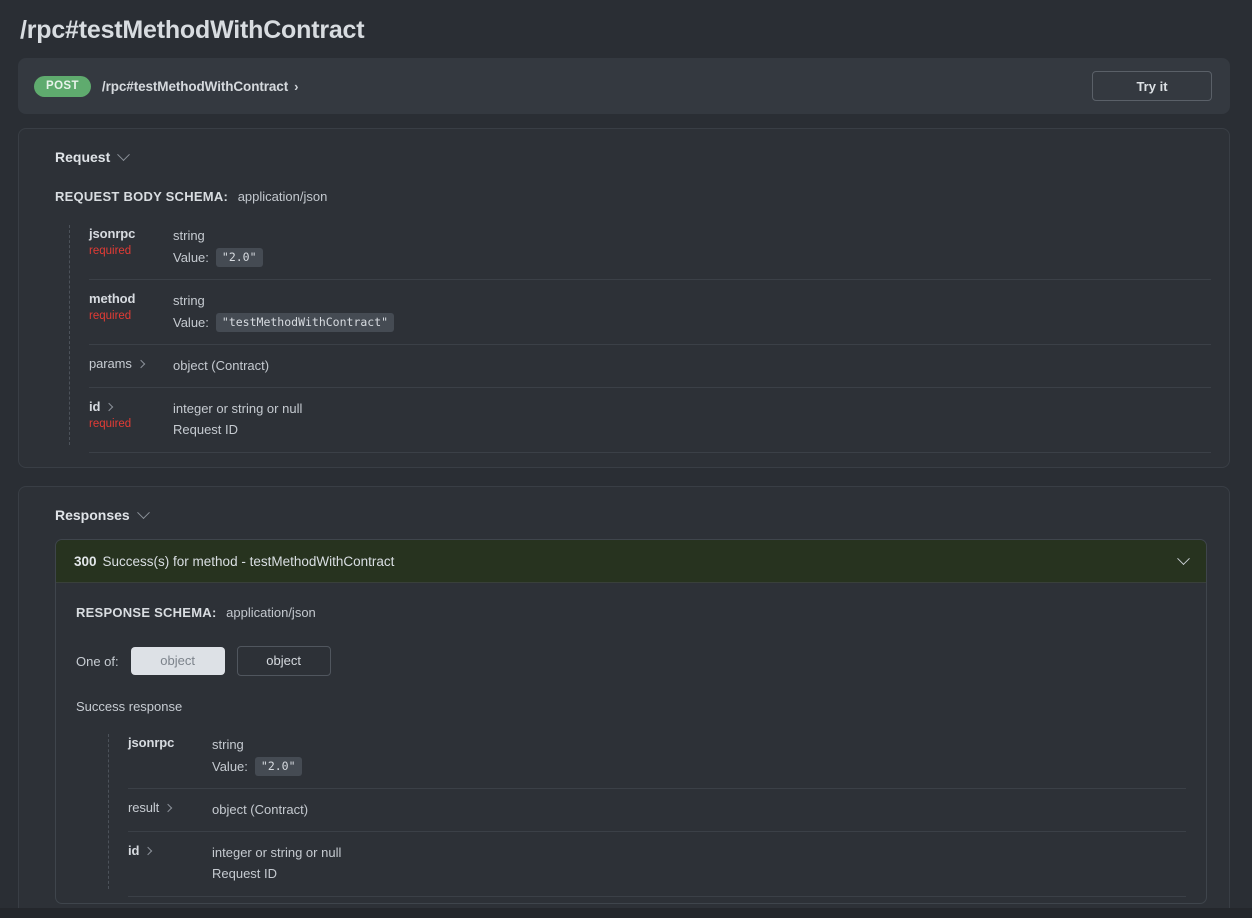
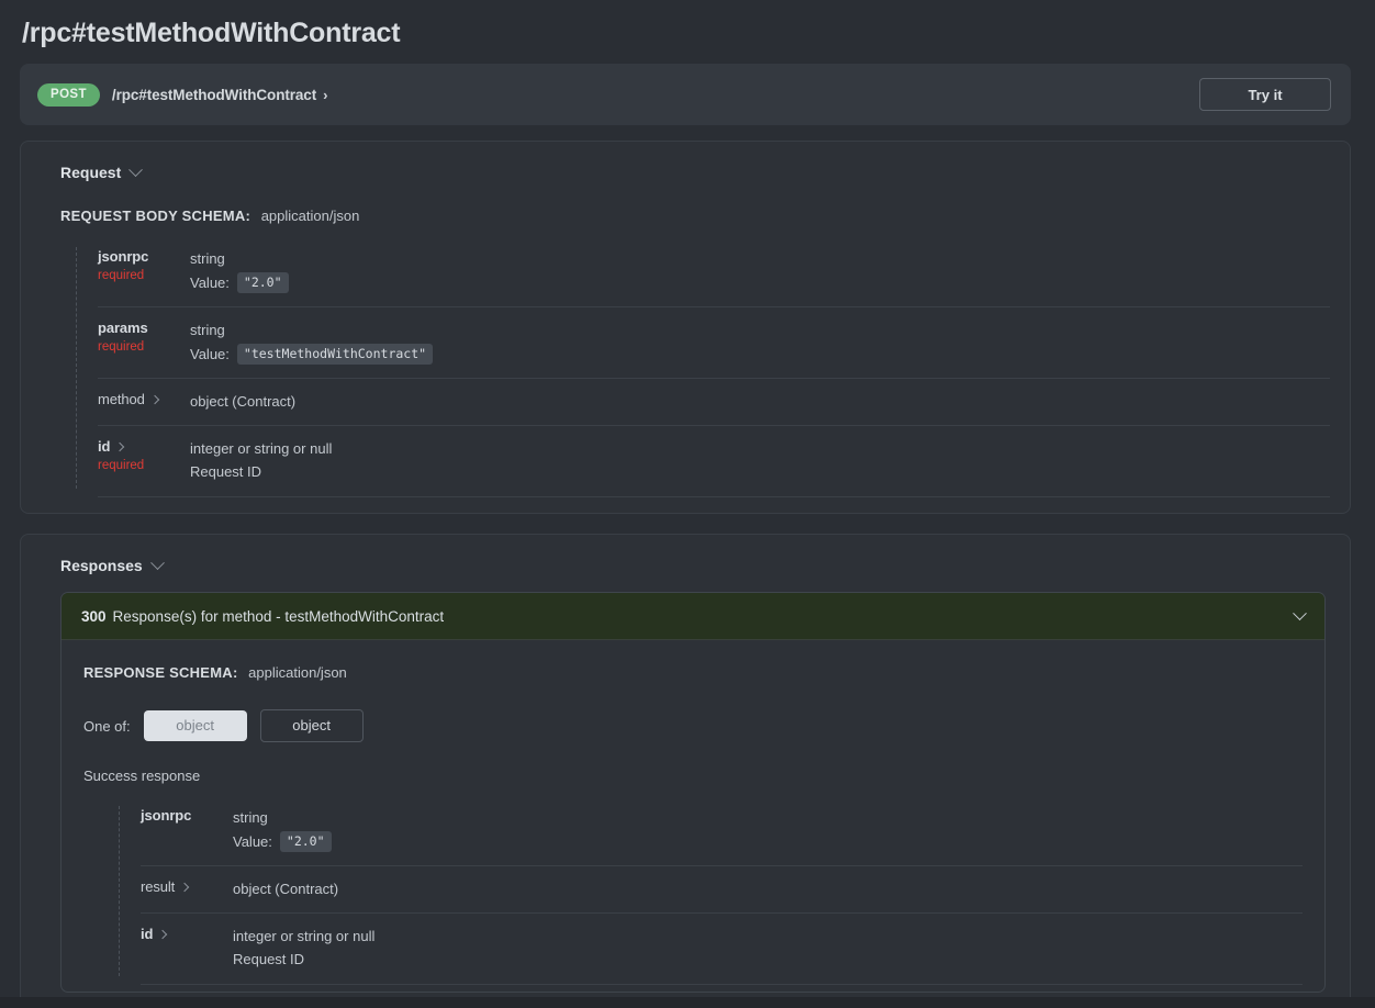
  /rpc#testMethodWithContract
  POST
  /rpc#testMethodWithContract
  ›
  Try it
  Request
  REQUEST BODY SCHEMA: application/json
  jsonrpc
  required
  string
  Value:
  "2.0"
- method
+ params
  required
  string
  Value:
  "testMethodWithContract"
- params
+ method
  object (Contract)
  id
  required
  integer or string or null
  Request ID
  Responses
  300
- Success(s) for method - testMethodWithContract
+ Response(s) for method - testMethodWithContract
  RESPONSE SCHEMA: application/json
  One of:
  object
  object
  Success response
  jsonrpc
  string
  Value:
  "2.0"
  result
  object (Contract)
  id
  integer or string or null
  Request ID
